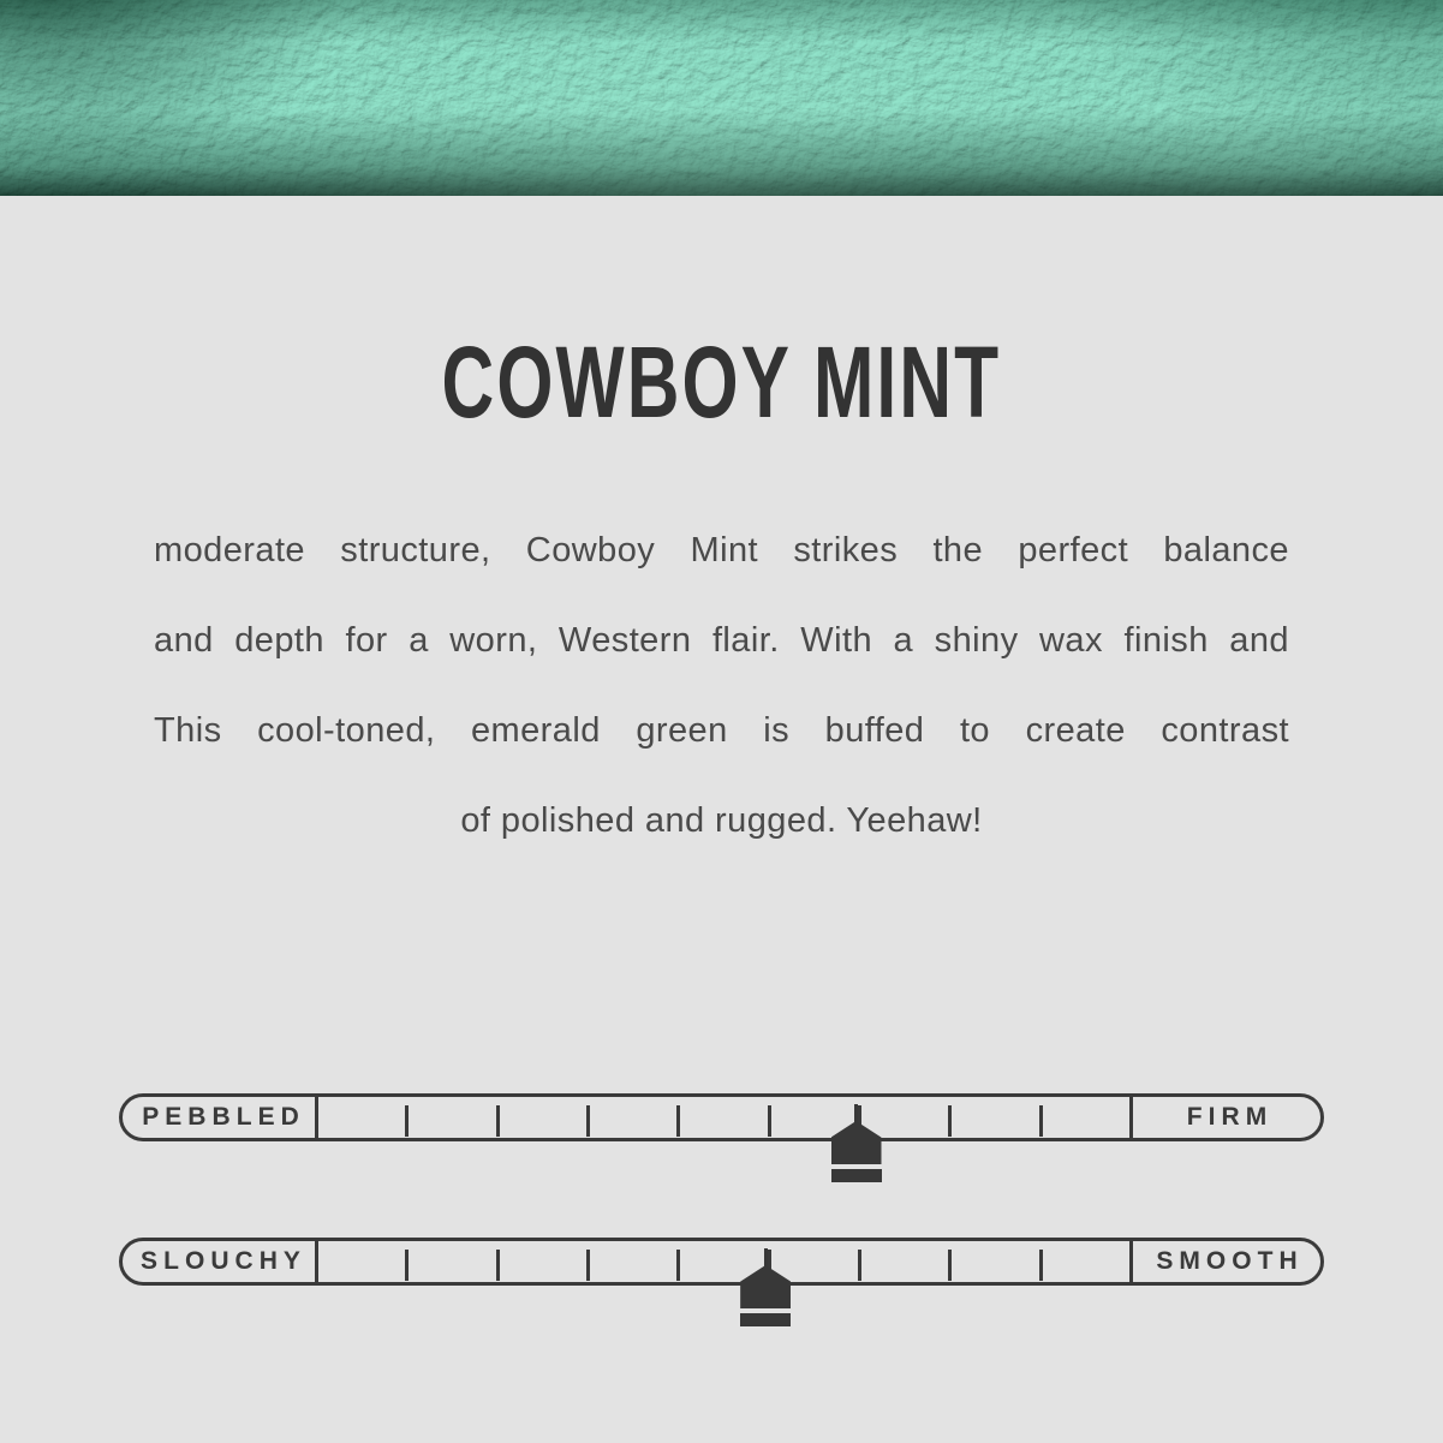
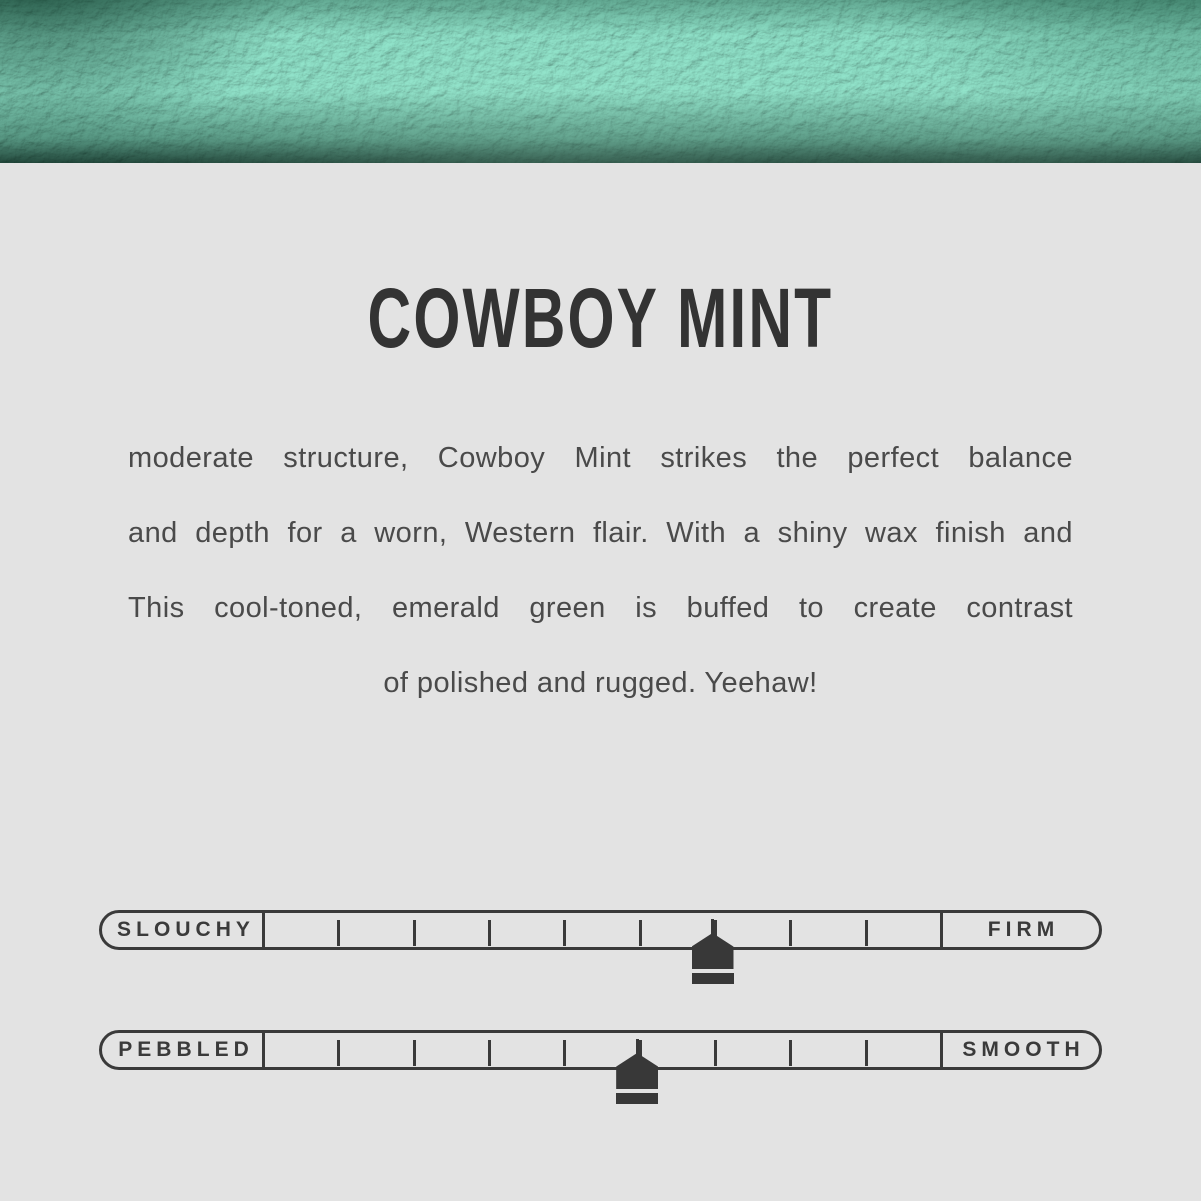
  COWBOY MINT
  moderate structure, Cowboy Mint strikes the perfect balance
  and depth for a worn, Western flair. With a shiny wax finish and
  This cool-toned, emerald green is buffed to create contrast
  of polished and rugged. Yeehaw!
- PEBBLED
+ SLOUCHY
  FIRM
- SLOUCHY
+ PEBBLED
  SMOOTH
